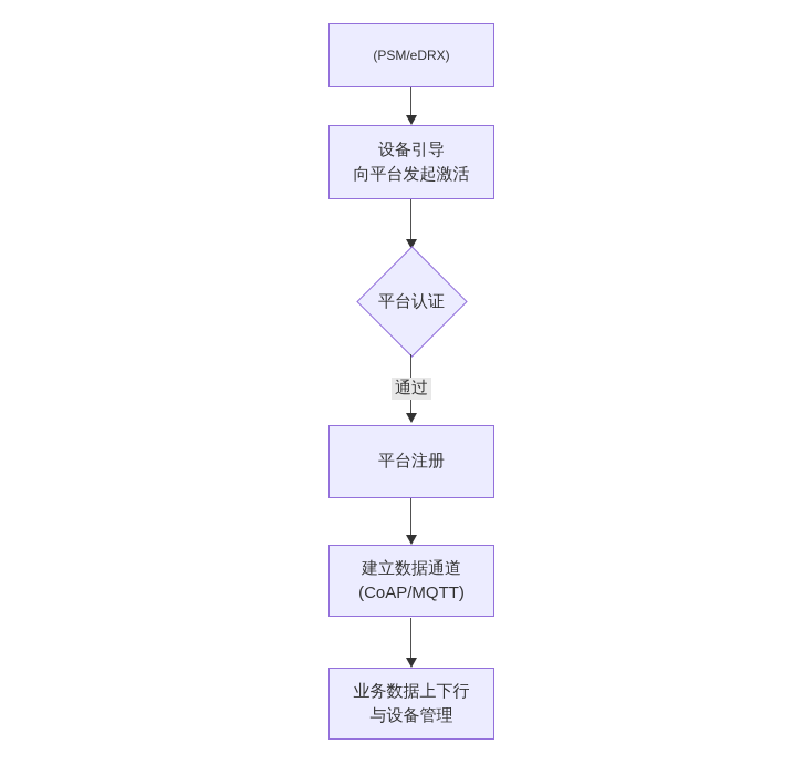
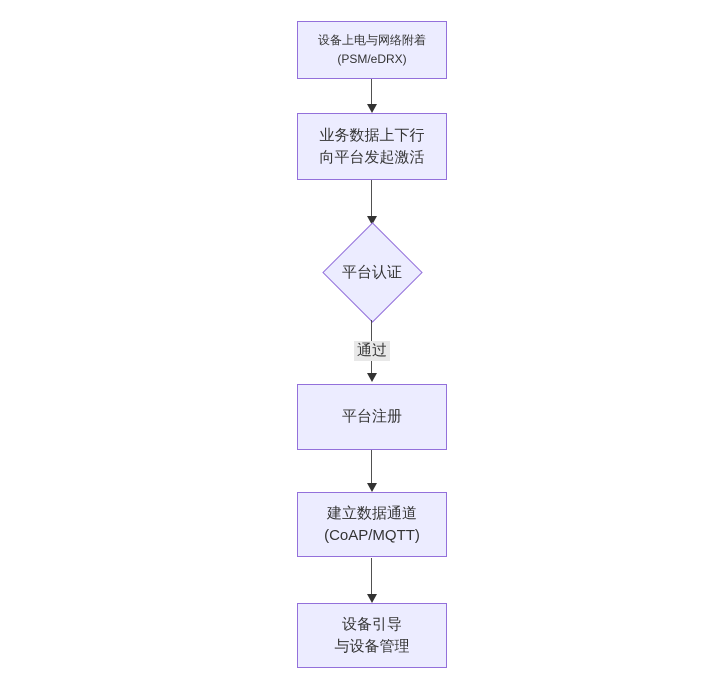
+ 设备上电与网络附着
  (PSM/eDRX)
- 设备引导
+ 业务数据上下行
  向平台发起激活
  平台认证
  通过
  平台注册
  建立数据通道
  (CoAP/MQTT)
- 业务数据上下行
+ 设备引导
  与设备管理
